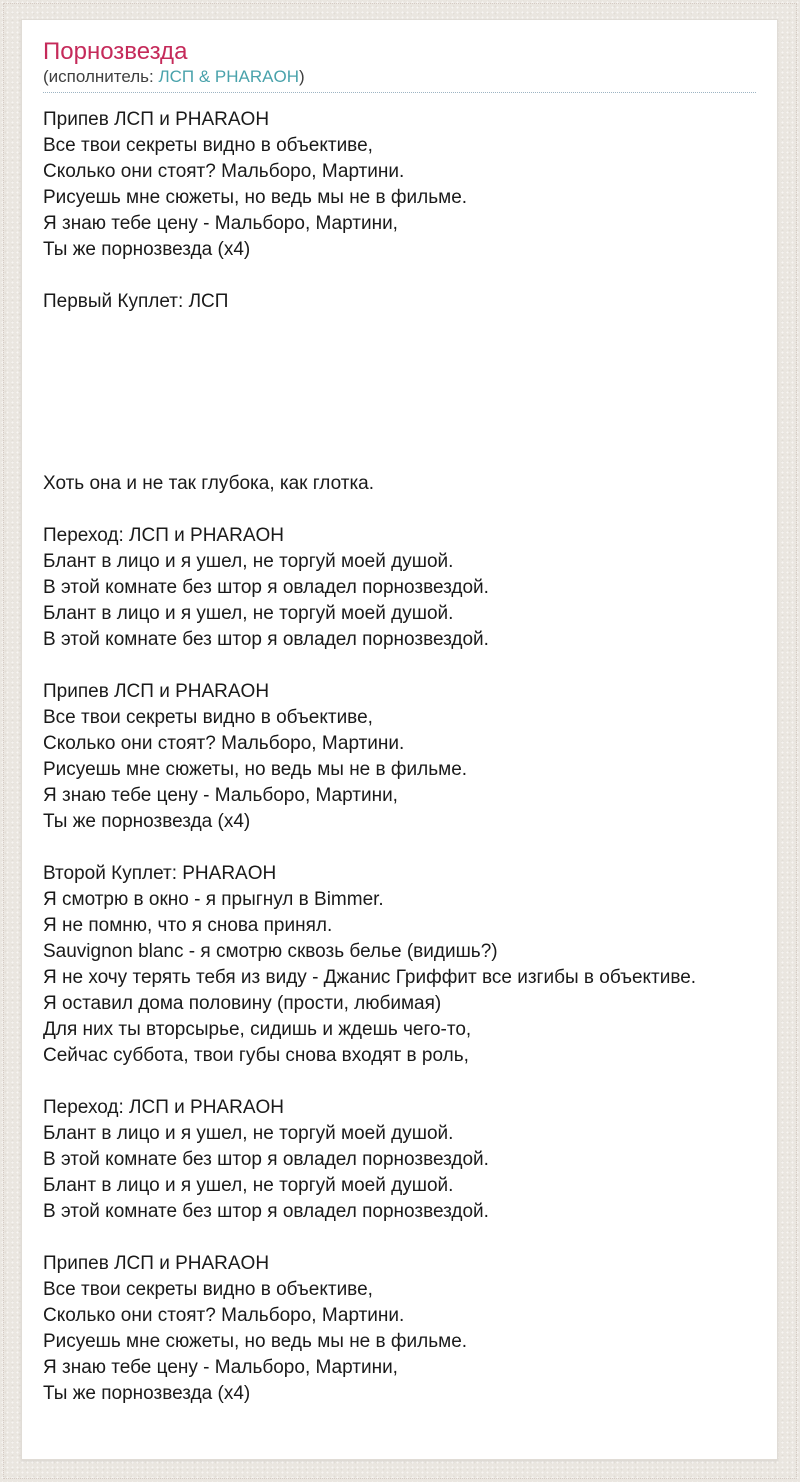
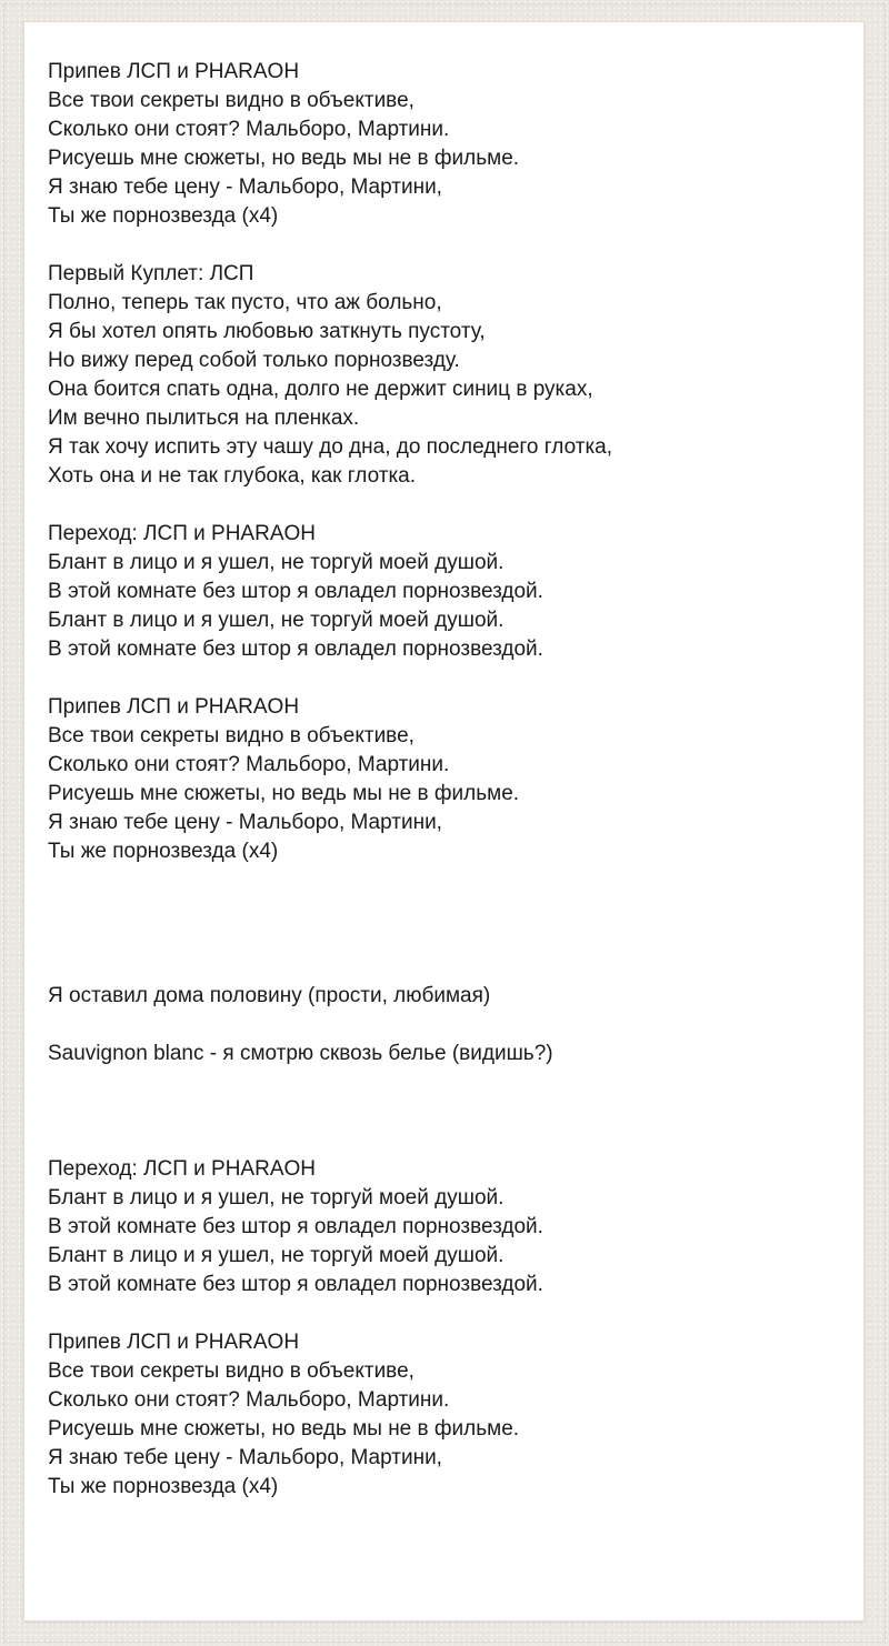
- Порнозвезда
- (исполнитель: ЛСП & PHARAOH)
  Припев ЛСП и PHARAOH
  Все твои секреты видно в объективе,
  Сколько они стоят? Мальборо, Мартини.
  Рисуешь мне сюжеты, но ведь мы не в фильме.
  Я знаю тебе цену - Мальборо, Мартини,
  Ты же порнозвезда (x4)
  Первый Куплет: ЛСП
+ Полно, теперь так пусто, что аж больно,
+ Я бы хотел опять любовью заткнуть пустоту,
+ Но вижу перед собой только порнозвезду.
+ Она боится спать одна, долго не держит синиц в руках,
+ Им вечно пылиться на пленках.
+ Я так хочу испить эту чашу до дна, до последнего глотка,
  Хоть она и не так глубока, как глотка.
  Переход: ЛСП и PHARAOH
  Блант в лицо и я ушел, не торгуй моей душой.
  В этой комнате без штор я овладел порнозвездой.
  Блант в лицо и я ушел, не торгуй моей душой.
  В этой комнате без штор я овладел порнозвездой.
  Припев ЛСП и PHARAOH
  Все твои секреты видно в объективе,
  Сколько они стоят? Мальборо, Мартини.
  Рисуешь мне сюжеты, но ведь мы не в фильме.
  Я знаю тебе цену - Мальборо, Мартини,
  Ты же порнозвезда (x4)
- Второй Куплет: PHARAOH
- Я смотрю в окно - я прыгнул в Bimmer.
- Я не помню, что я снова принял.
- Sauvignon blanc - я смотрю сквозь белье (видишь?)
+ Я оставил дома половину (прости, любимая)
- Я не хочу терять тебя из виду - Джанис Гриффит все изгибы в объективе.
- Я оставил дома половину (прости, любимая)
+ Sauvignon blanc - я смотрю сквозь белье (видишь?)
- Для них ты вторсырье, сидишь и ждешь чего-то,
- Сейчас суббота, твои губы снова входят в роль,
  Переход: ЛСП и PHARAOH
  Блант в лицо и я ушел, не торгуй моей душой.
  В этой комнате без штор я овладел порнозвездой.
  Блант в лицо и я ушел, не торгуй моей душой.
  В этой комнате без штор я овладел порнозвездой.
  Припев ЛСП и PHARAOH
  Все твои секреты видно в объективе,
  Сколько они стоят? Мальборо, Мартини.
  Рисуешь мне сюжеты, но ведь мы не в фильме.
  Я знаю тебе цену - Мальборо, Мартини,
  Ты же порнозвезда (x4)
